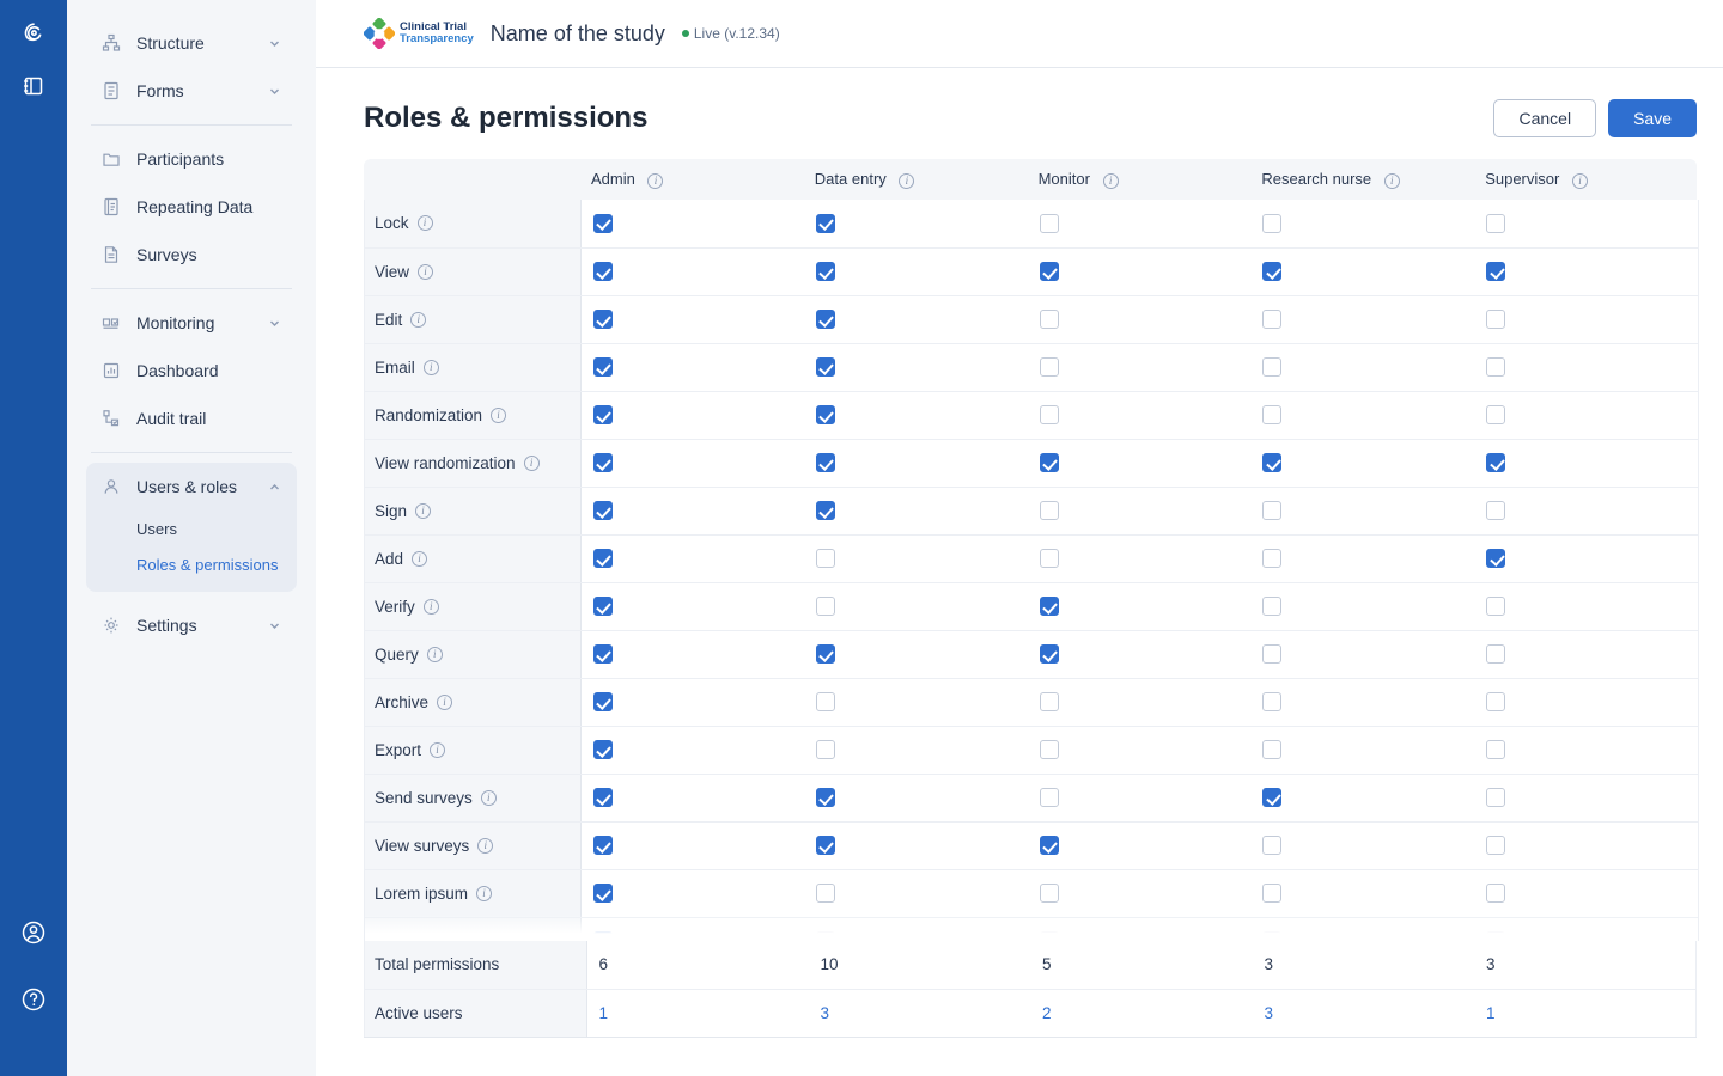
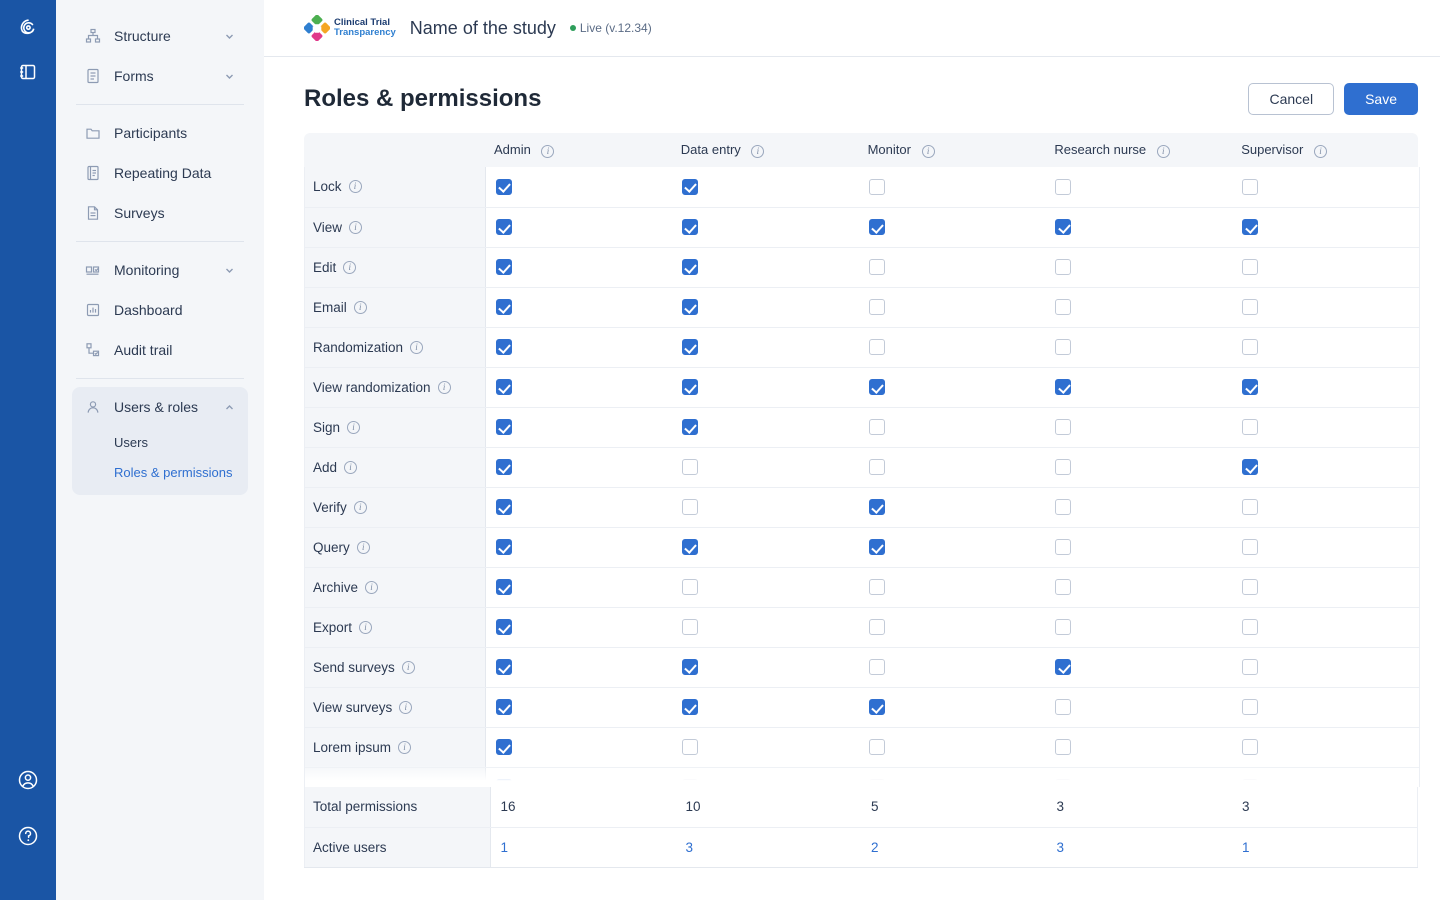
  Structure
  Forms
  Participants
  Repeating Data
  Surveys
  Monitoring
  Dashboard
  Audit trail
  Users & roles
  Users
  Roles & permissions
- Settings
  Clinical Trial
  Transparency
  Name of the study
  Live (v.12.34)
  Roles & permissions
  Cancel
  Save
  	Admin i	Data entry i	Monitor i	Research nurse i	Supervisor i
  Lock i
  View i
  Edit i
  Email i
  Randomization i
  View randomization i
  Sign i
  Add i
  Verify i
  Query i
  Archive i
  Export i
  Send surveys i
  View surveys i
  Lorem ipsum i
- Total permissions	6	10	5	3	3
+ Total permissions	16	10	5	3	3
  Active users	1	3	2	3	1
